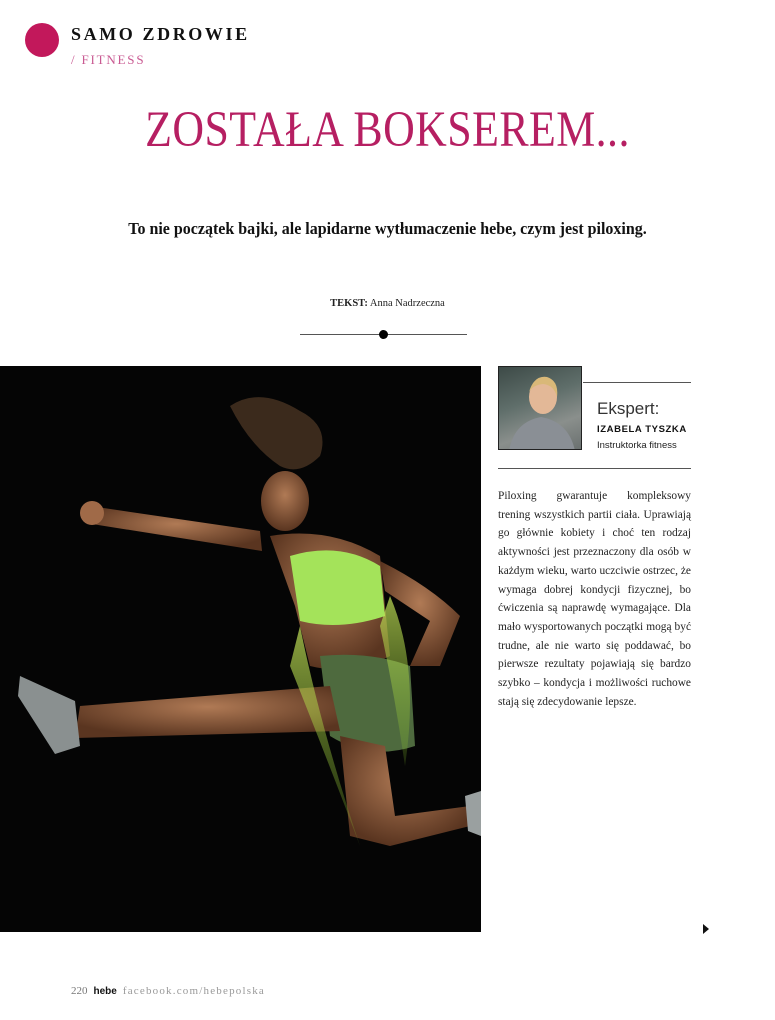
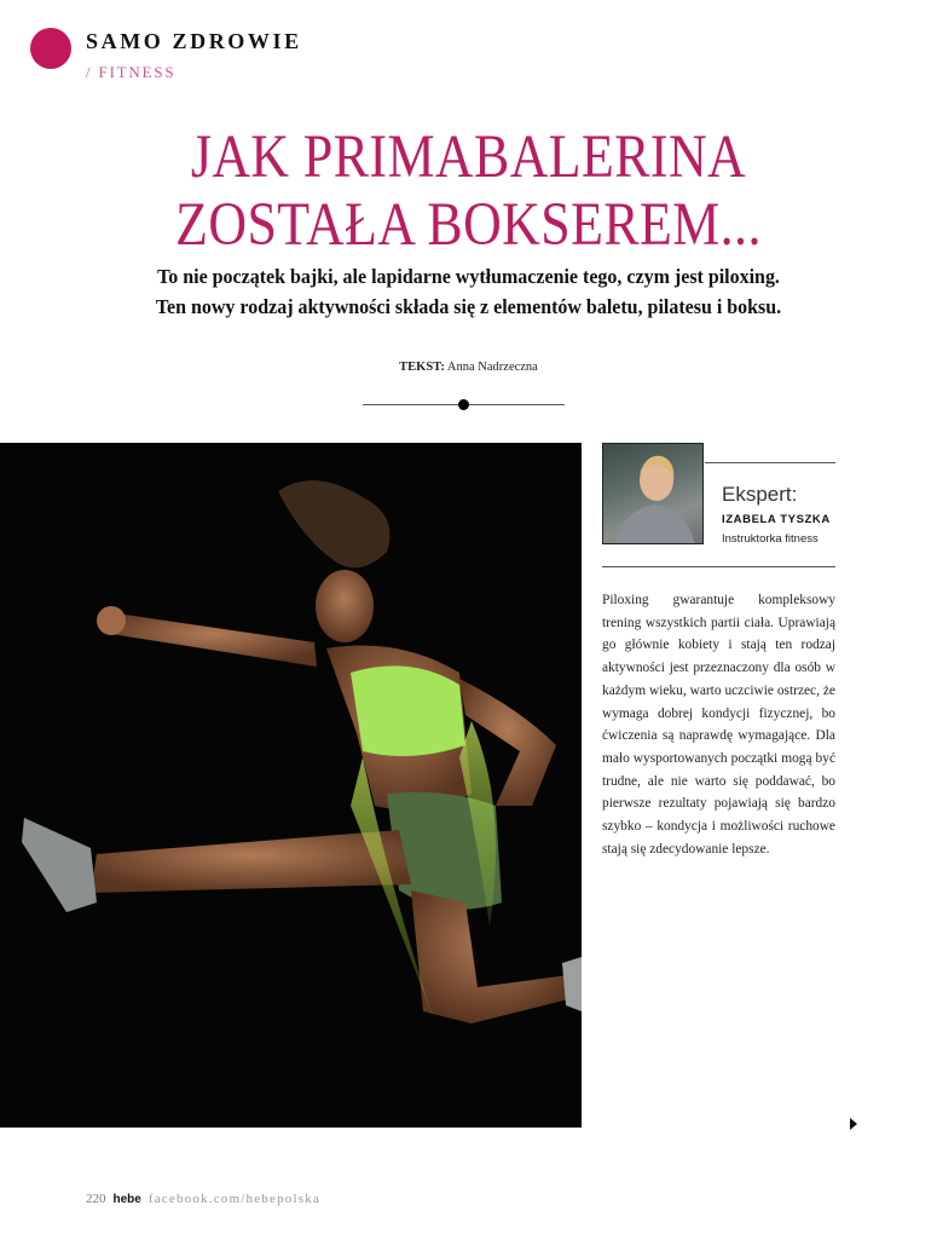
  SAMO ZDROWIE
  / FITNESS
+ JAK PRIMABALERINA
  ZOSTAŁA BOKSEREM...
- To nie początek bajki, ale lapidarne wytłumaczenie hebe, czym jest piloxing.
+ To nie początek bajki, ale lapidarne wytłumaczenie tego, czym jest piloxing.
+ Ten nowy rodzaj aktywności składa się z elementów baletu, pilatesu i boksu.
  TEKST: Anna Nadrzeczna
  Ekspert:
  IZABELA TYSZKA
  Instruktorka fitness
- Piloxing gwarantuje kompleksowy trening wszystkich partii ciała. Uprawiają go głównie kobiety i choć ten rodzaj aktywności jest przeznaczony dla osób w każdym wieku, warto uczciwie ostrzec, że wymaga dobrej kondycji fizycznej, bo ćwiczenia są naprawdę wymagające. Dla mało wysportowanych początki mogą być trudne, ale nie warto się poddawać, bo pierwsze rezultaty pojawiają się bardzo szybko – kondycja i możliwości ruchowe stają się zdecydowanie lepsze.
+ Piloxing gwarantuje kompleksowy trening wszystkich partii ciała. Uprawiają go głównie kobiety i stają ten rodzaj aktywności jest przeznaczony dla osób w każdym wieku, warto uczciwie ostrzec, że wymaga dobrej kondycji fizycznej, bo ćwiczenia są naprawdę wymagające. Dla mało wysportowanych początki mogą być trudne, ale nie warto się poddawać, bo pierwsze rezultaty pojawiają się bardzo szybko – kondycja i możliwości ruchowe stają się zdecydowanie lepsze.
  220
  hebe
  facebook.com/hebepolska
